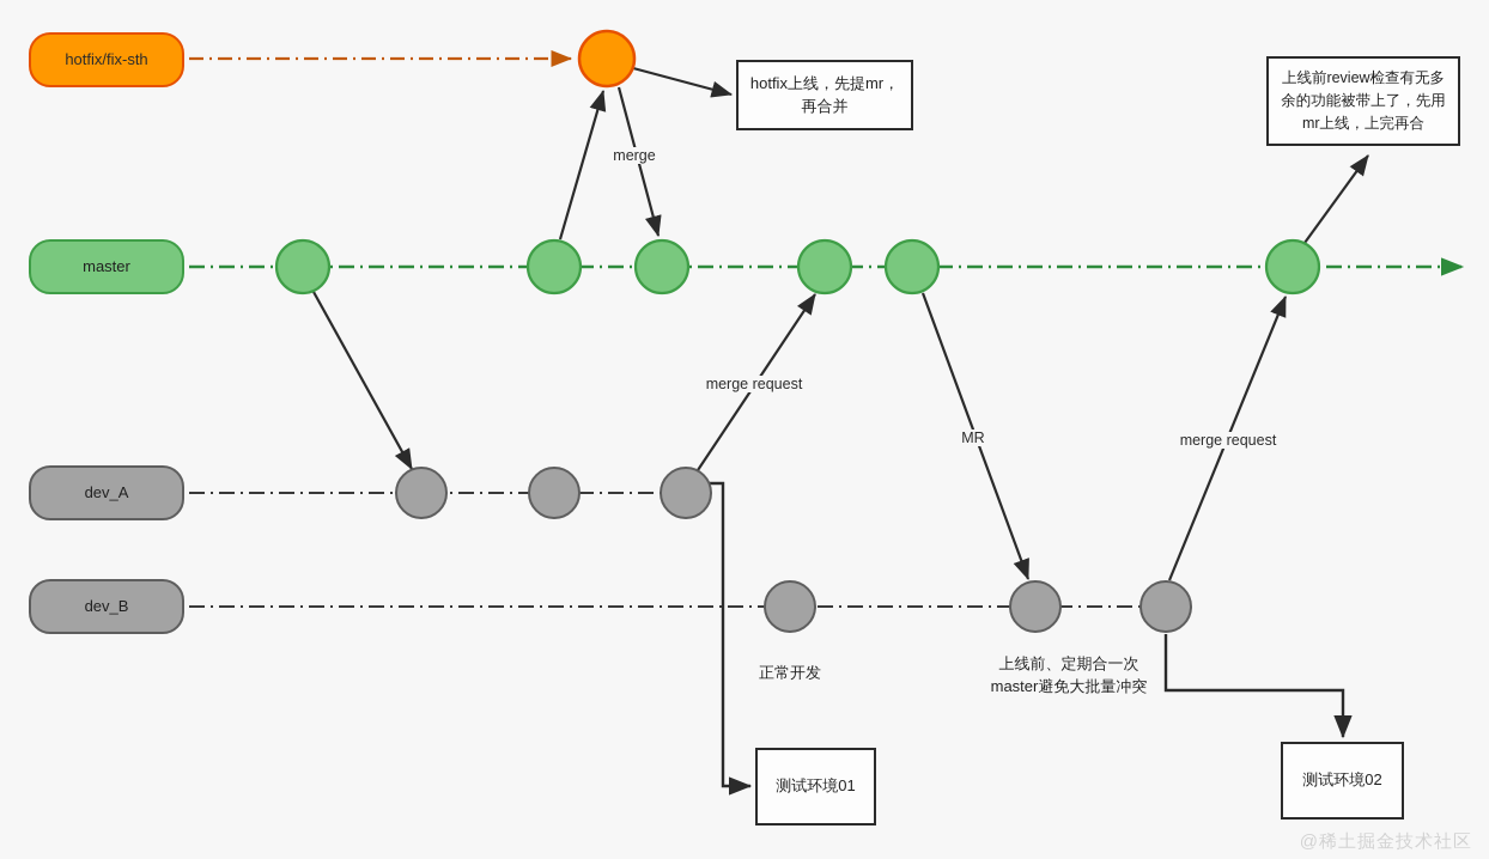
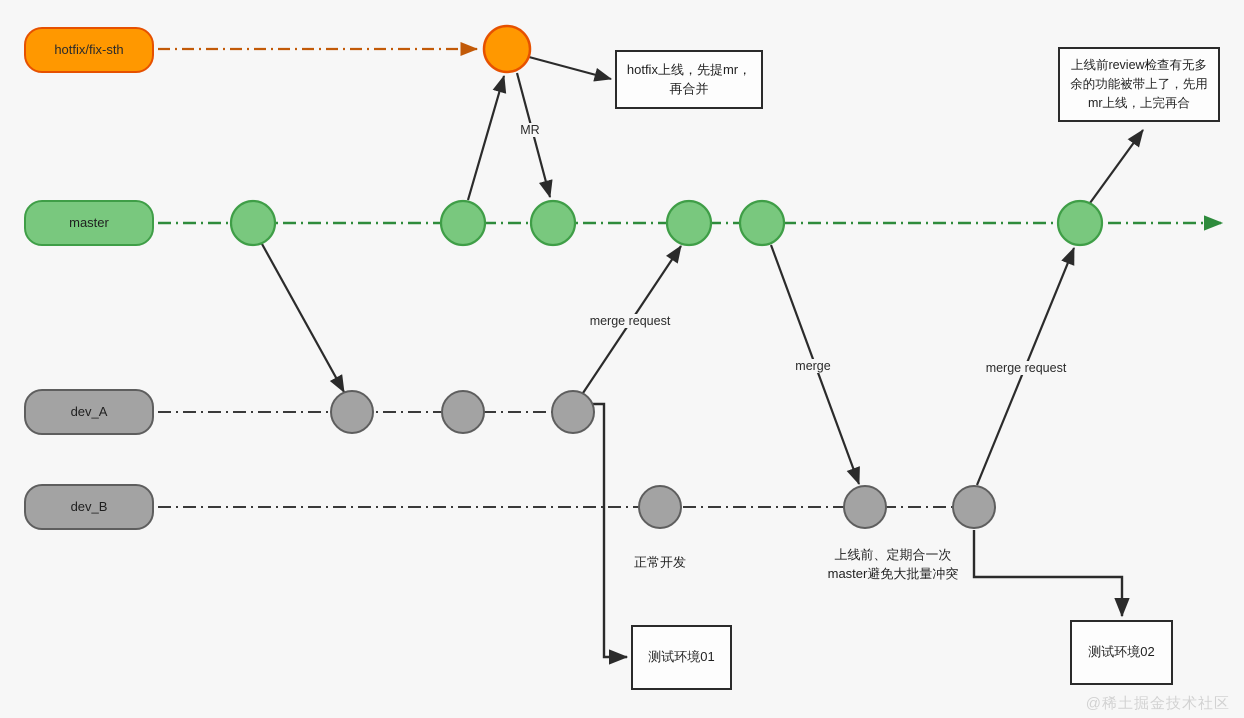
  hotfix/fix-sth
  master
  dev_A
  dev_B
  hotfix上线，先提mr，再合并
  上线前review检查有无多余的功能被带上了，先用mr上线，上完再合
  测试环境01
  测试环境02
- merge
+ MR
  merge request
- MR
+ merge
  merge request
  正常开发
  上线前、定期合一次master避免大批量冲突
  @稀土掘金技术社区
